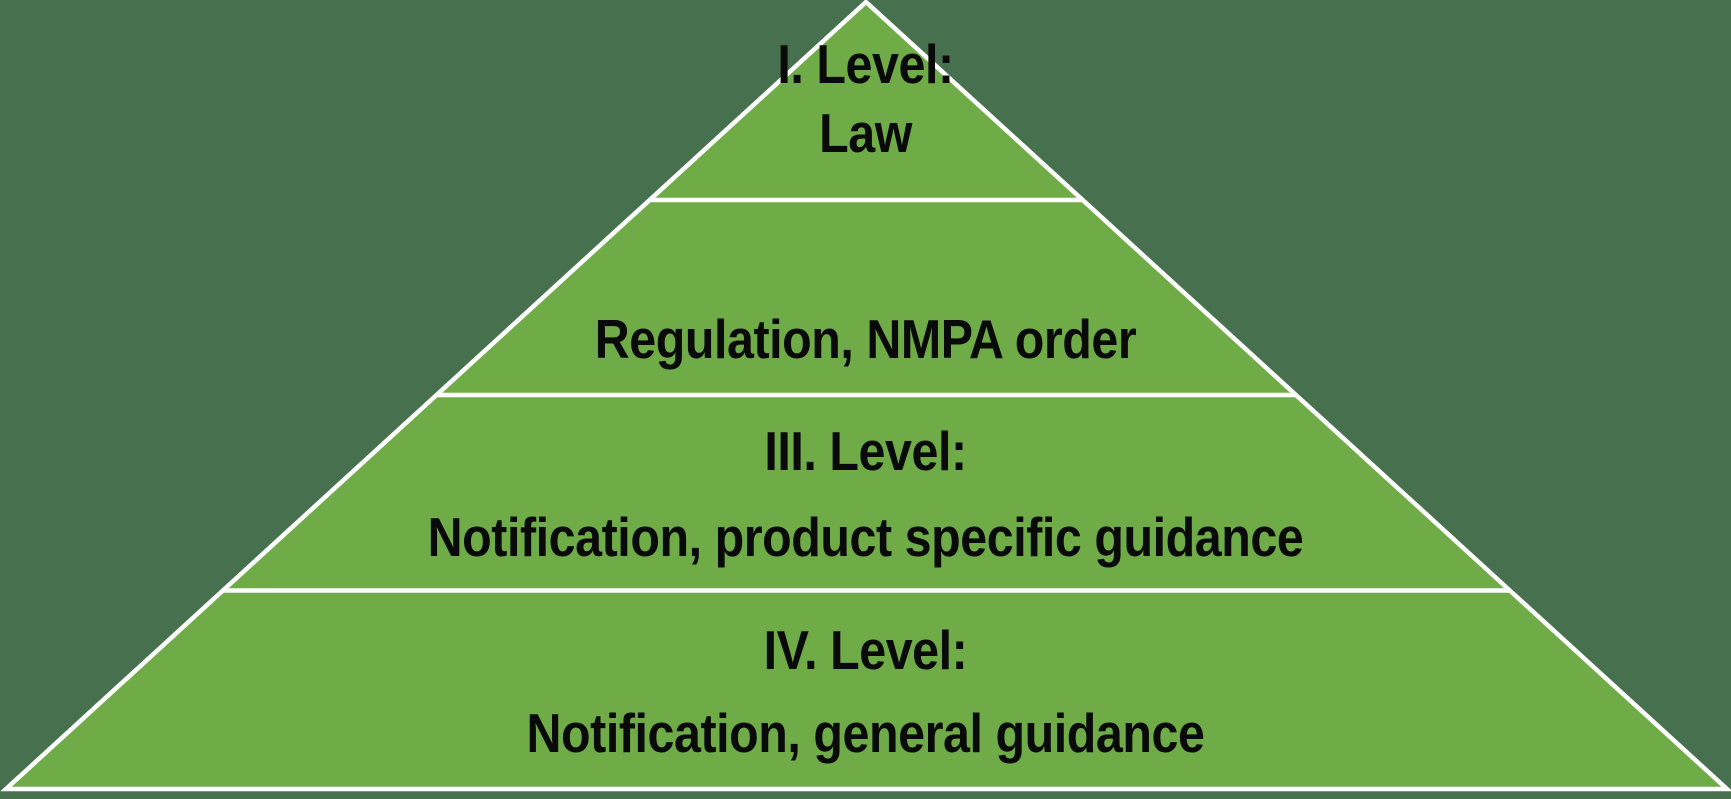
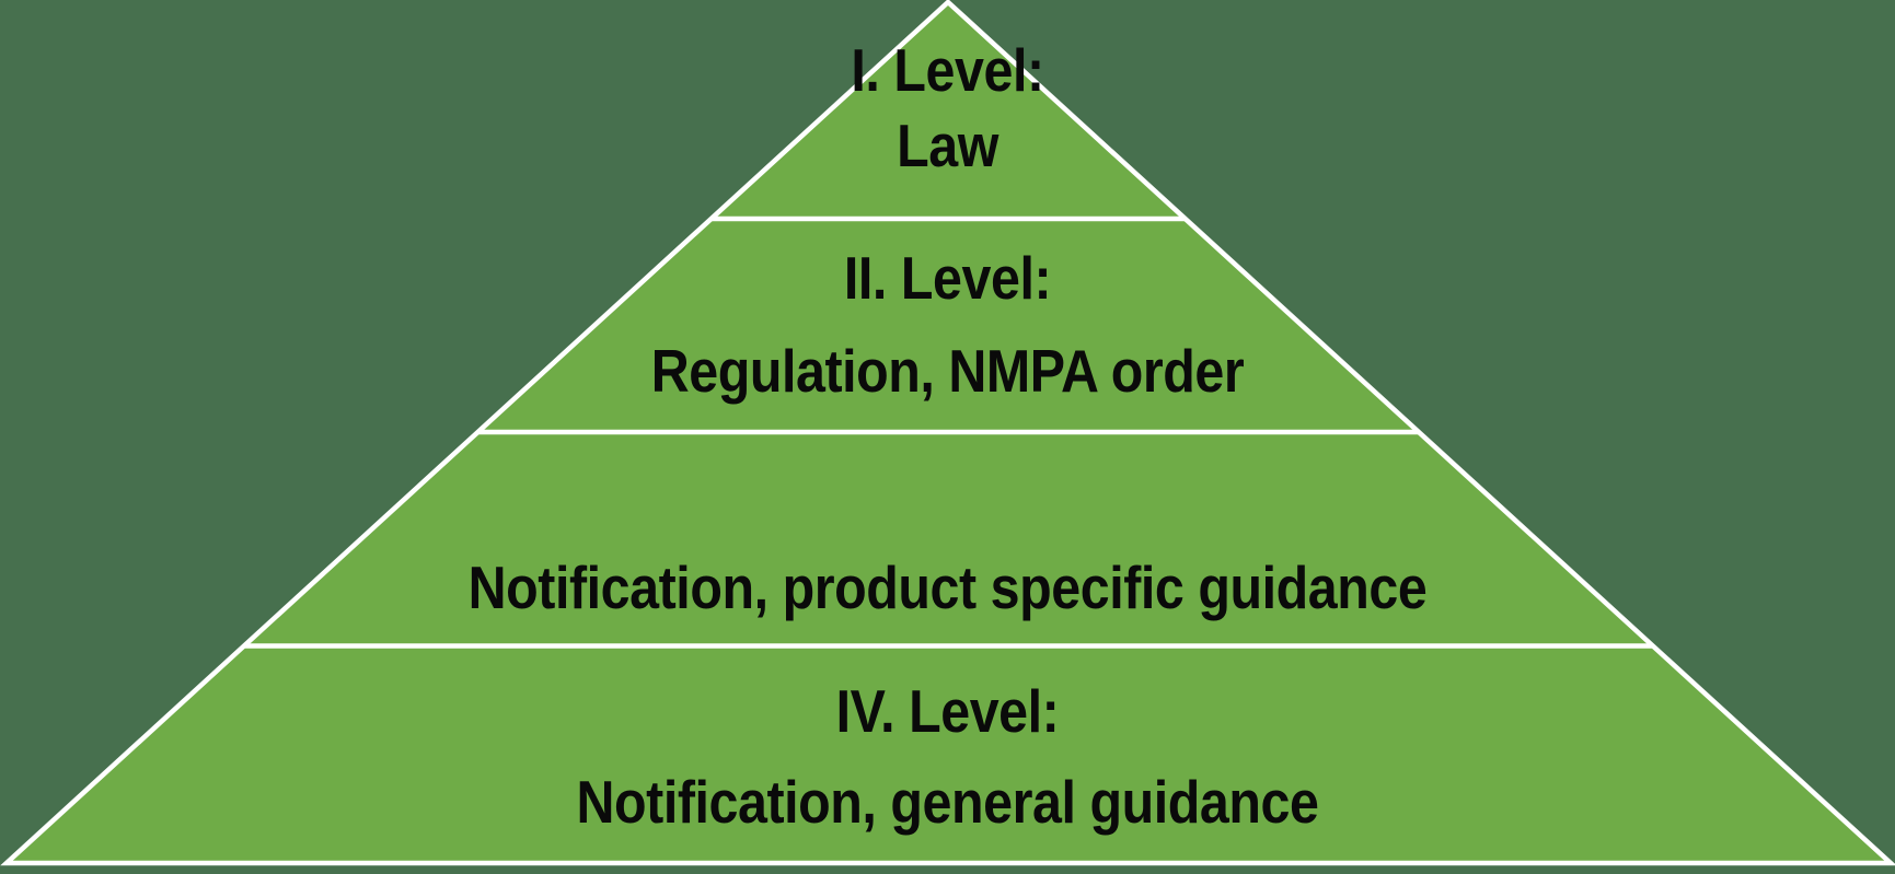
  I. Level:
  Law
+ II. Level:
  Regulation, NMPA order
- III. Level:
  Notification, product specific guidance
  IV. Level:
  Notification, general guidance
